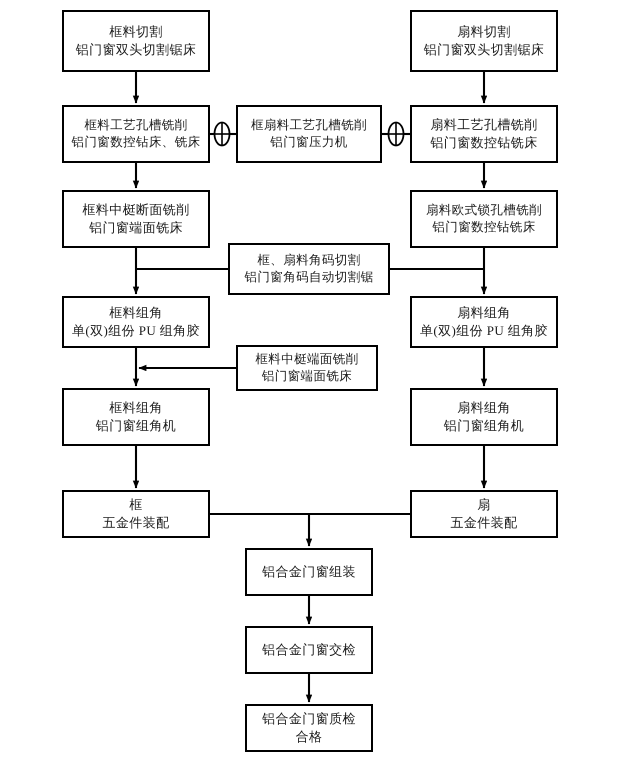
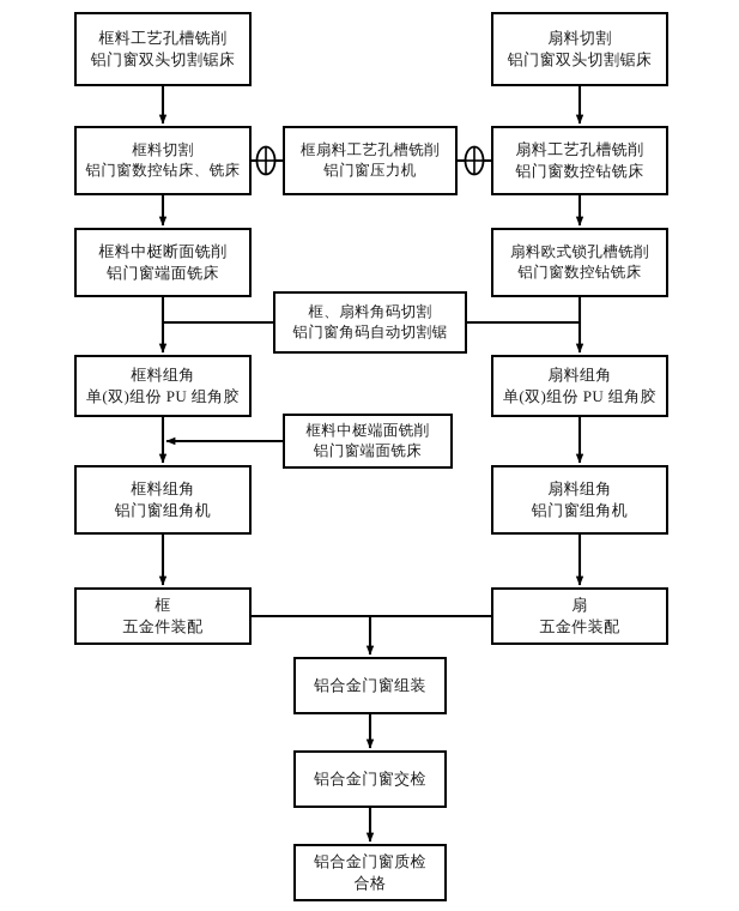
- 框料切割
+ 框料工艺孔槽铣削
  铝门窗双头切割锯床
  扇料切割
  铝门窗双头切割锯床
- 框料工艺孔槽铣削
+ 框料切割
  铝门窗数控钻床、铣床
  框扇料工艺孔槽铣削
  铝门窗压力机
  扇料工艺孔槽铣削
  铝门窗数控钻铣床
  框料中梃断面铣削
  铝门窗端面铣床
  扇料欧式锁孔槽铣削
  铝门窗数控钻铣床
  框、扇料角码切割
  铝门窗角码自动切割锯
  框料组角
  单(双)组份 PU 组角胶
  扇料组角
  单(双)组份 PU 组角胶
  框料中梃端面铣削
  铝门窗端面铣床
  框料组角
  铝门窗组角机
  扇料组角
  铝门窗组角机
  框
  五金件装配
  扇
  五金件装配
  铝合金门窗组装
  铝合金门窗交检
  铝合金门窗质检
  合格
